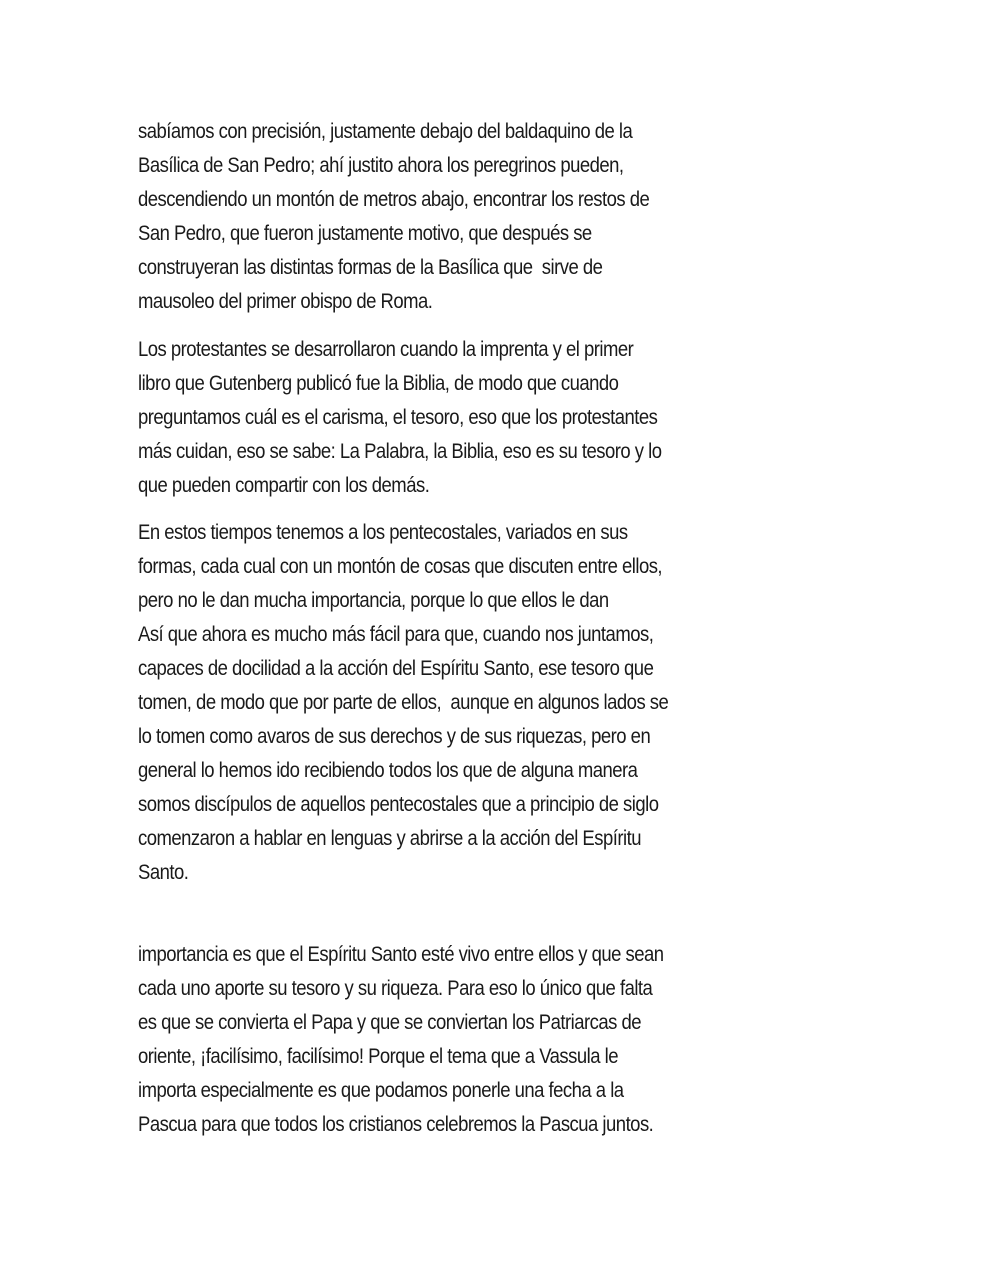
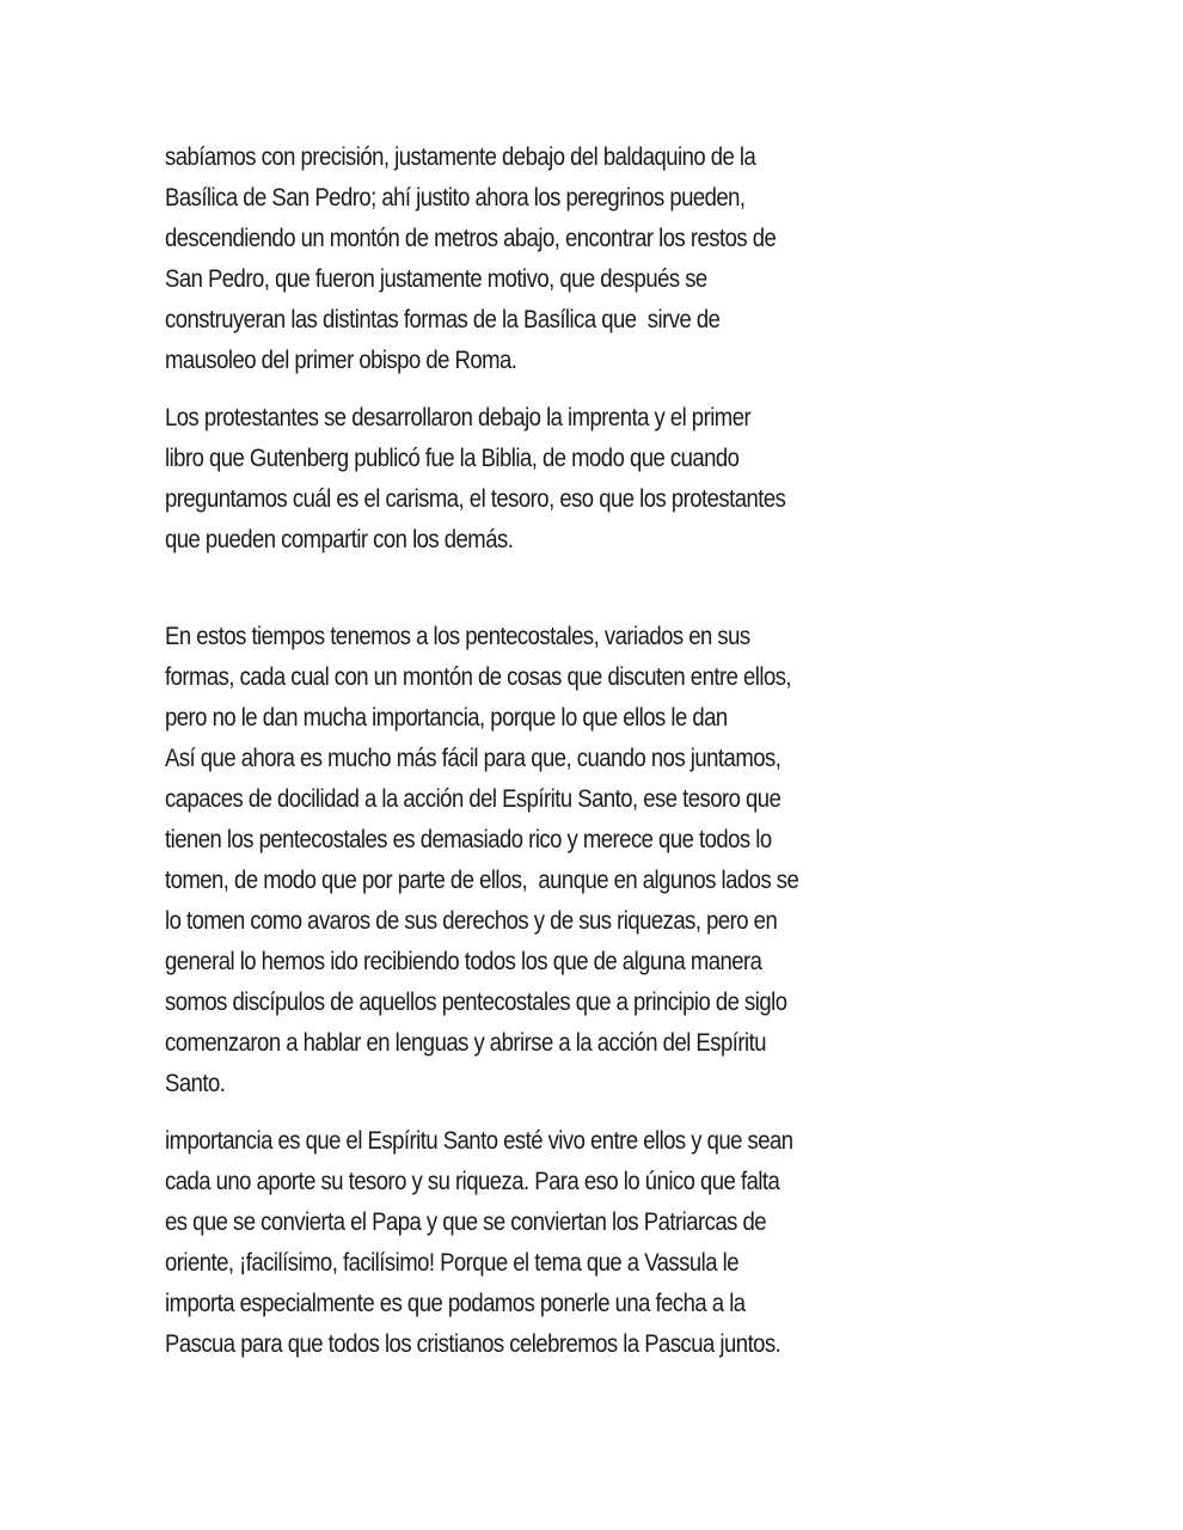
  sabíamos con precisión, justamente debajo del baldaquino de la
  Basílica de San Pedro; ahí justito ahora los peregrinos pueden,
  descendiendo un montón de metros abajo, encontrar los restos de
  San Pedro, que fueron justamente motivo, que después se
  construyeran las distintas formas de la Basílica que sirve de
  mausoleo del primer obispo de Roma.
- Los protestantes se desarrollaron cuando la imprenta y el primer
+ Los protestantes se desarrollaron debajo la imprenta y el primer
  libro que Gutenberg publicó fue la Biblia, de modo que cuando
  preguntamos cuál es el carisma, el tesoro, eso que los protestantes
- más cuidan, eso se sabe: La Palabra, la Biblia, eso es su tesoro y lo
  que pueden compartir con los demás.
  En estos tiempos tenemos a los pentecostales, variados en sus
  formas, cada cual con un montón de cosas que discuten entre ellos,
  pero no le dan mucha importancia, porque lo que ellos le dan
  Así que ahora es mucho más fácil para que, cuando nos juntamos,
  capaces de docilidad a la acción del Espíritu Santo, ese tesoro que
+ tienen los pentecostales es demasiado rico y merece que todos lo
  tomen, de modo que por parte de ellos, aunque en algunos lados se
  lo tomen como avaros de sus derechos y de sus riquezas, pero en
  general lo hemos ido recibiendo todos los que de alguna manera
  somos discípulos de aquellos pentecostales que a principio de siglo
  comenzaron a hablar en lenguas y abrirse a la acción del Espíritu
  Santo.
  importancia es que el Espíritu Santo esté vivo entre ellos y que sean
  cada uno aporte su tesoro y su riqueza. Para eso lo único que falta
  es que se convierta el Papa y que se conviertan los Patriarcas de
  oriente, ¡facilísimo, facilísimo! Porque el tema que a Vassula le
  importa especialmente es que podamos ponerle una fecha a la
  Pascua para que todos los cristianos celebremos la Pascua juntos.
